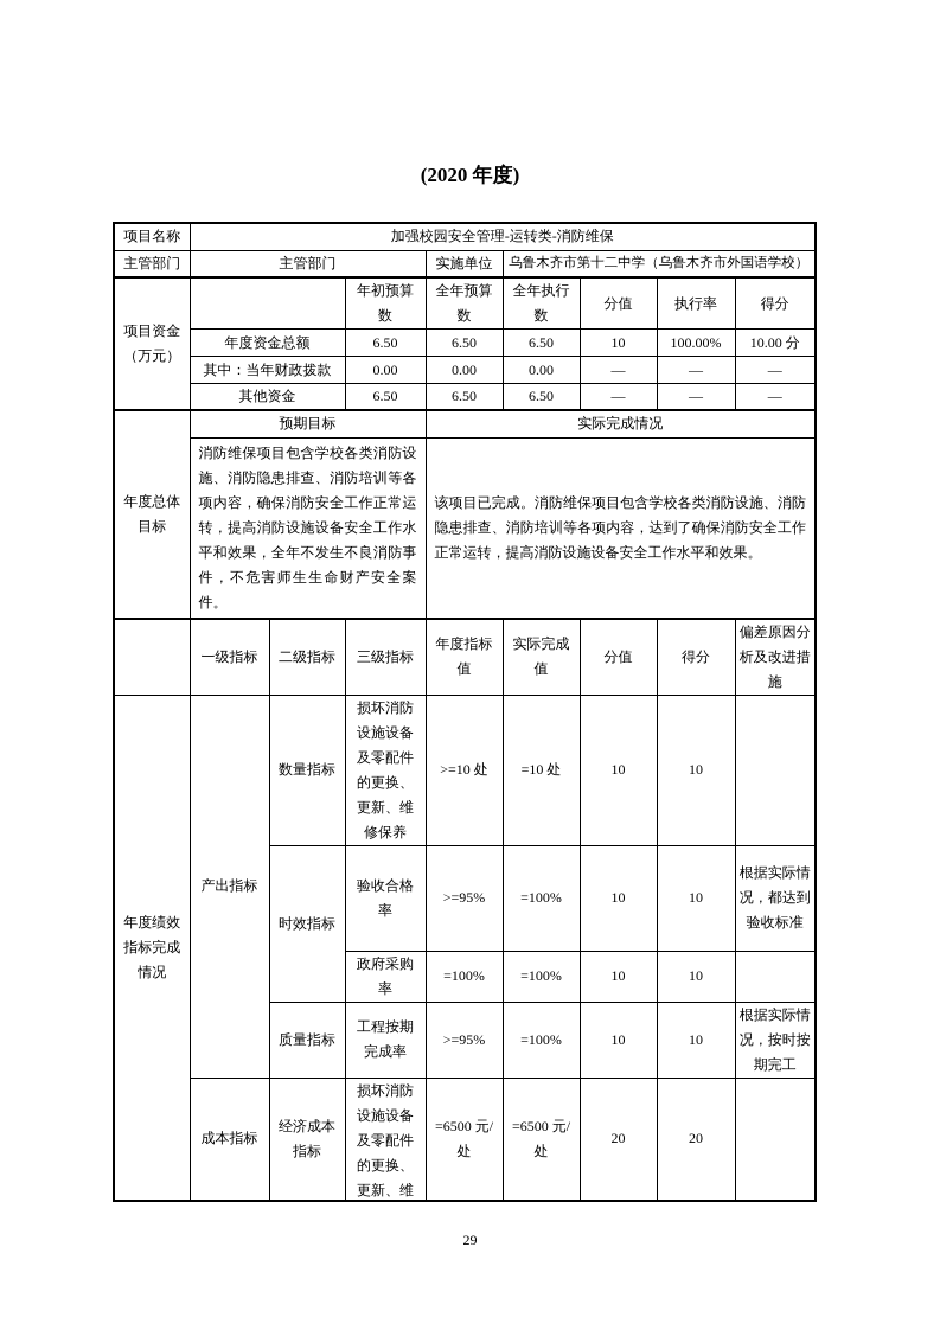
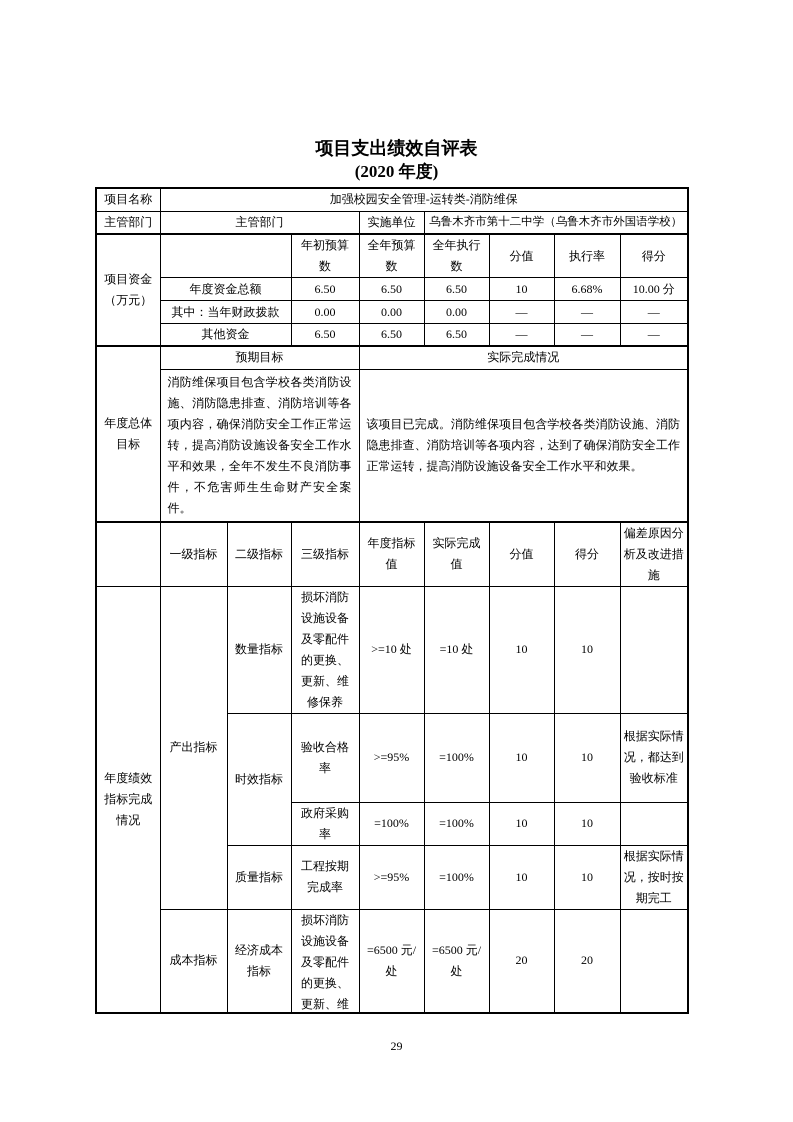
+ 项目支出绩效自评表
  (2020 年度)
  项目名称	加强校园安全管理-运转类-消防维保
  主管部门	主管部门	实施单位	乌鲁木齐市第十二中学（乌鲁木齐市外国语学校）
  项目资金（万元）		年初预算数	全年预算数	全年执行数	分值	执行率	得分
- 年度资金总额	6.50	6.50	6.50	10	100.00%	10.00 分
+ 年度资金总额	6.50	6.50	6.50	10	6.68%	10.00 分
  其中：当年财政拨款	0.00	0.00	0.00	—	—	—
  其他资金	6.50	6.50	6.50	—	—	—
  年度总体目标	预期目标	实际完成情况
  消防维保项目包含学校各类消防设施、消防隐患排查、消防培训等各项内容，确保消防安全工作正常运转，提高消防设施设备安全工作水平和效果，全年不发生不良消防事件，不危害师生生命财产安全案件。	该项目已完成。消防维保项目包含学校各类消防设施、消防隐患排查、消防培训等各项内容，达到了确保消防安全工作正常运转，提高消防设施设备安全工作水平和效果。
  	一级指标	二级指标	三级指标	年度指标值	实际完成值	分值	得分	偏差原因分析及改进措施
  年度绩效指标完成情况	产出指标	数量指标	损坏消防设施设备及零配件的更换、更新、维修保养	>=10 处	=10 处	10	10
  时效指标	验收合格率	>=95%	=100%	10	10	根据实际情况，都达到验收标准
  政府采购率	=100%	=100%	10	10
  质量指标	工程按期完成率	>=95%	=100%	10	10	根据实际情况，按时按期完工
  成本指标	经济成本指标	损坏消防设施设备及零配件的更换、更新、维	=6500 元/处	=6500 元/处	20	20
  29
